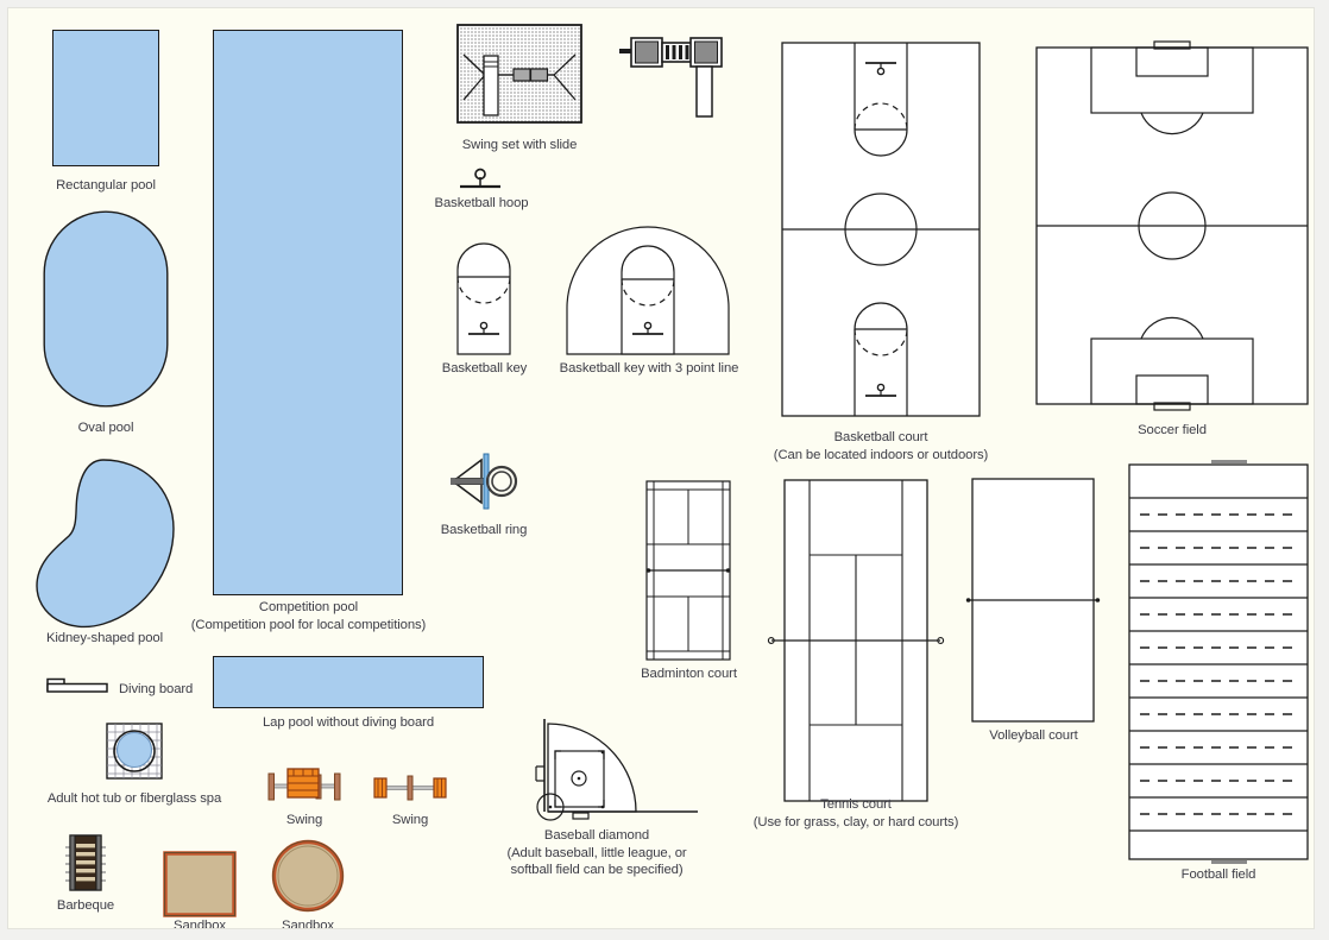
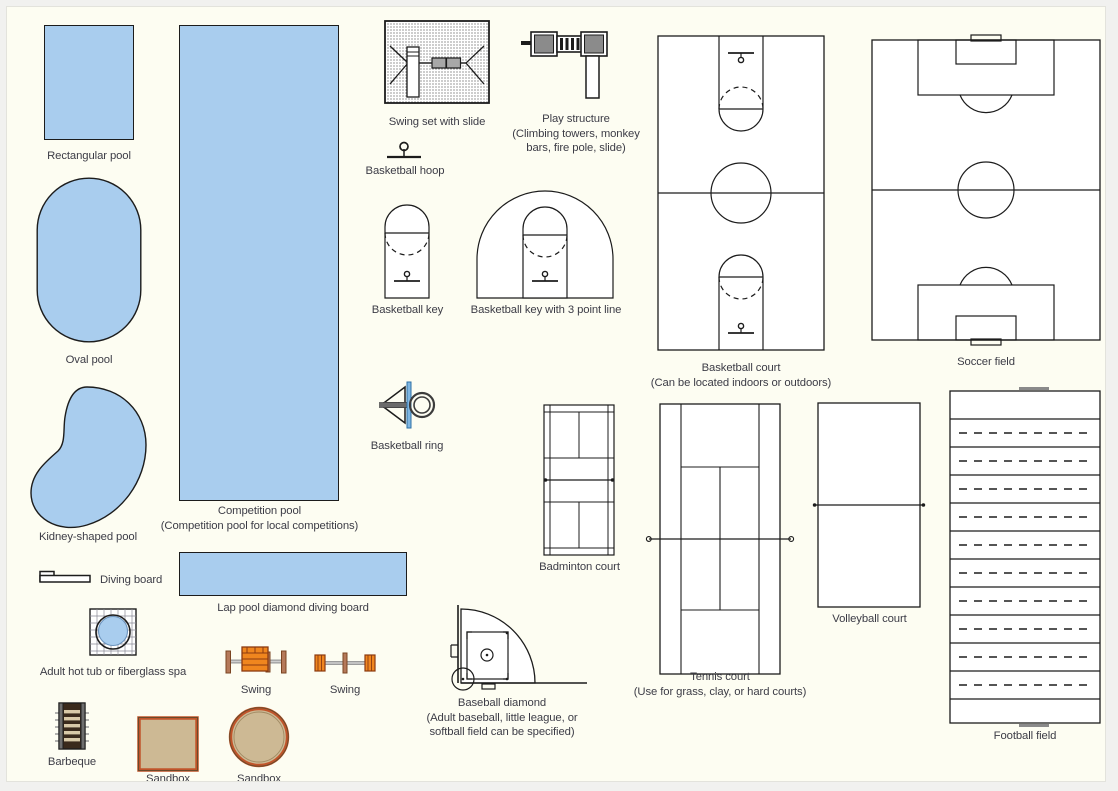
  Rectangular pool
  Oval pool
  Kidney-shaped pool
  Competition pool
  (Competition pool for local competitions)
  Diving board
- Lap pool without diving board
+ Lap pool diamond diving board
  Adult hot tub or fiberglass spa
  Barbeque
  Sandbox
  Sandbox
  Swing
  Swing
  Swing set with slide
+ Play structure
+ (Climbing towers, monkey
+ bars, fire pole, slide)
  Basketball hoop
  Basketball key
  Basketball key with 3 point line
  Basketball ring
  Badminton court
  Baseball diamond
  (Adult baseball, little league, or
  softball field can be specified)
  Basketball court
  (Can be located indoors or outdoors)
  Soccer field
  Tennis court
  (Use for grass, clay, or hard courts)
  Volleyball court
  Football field
